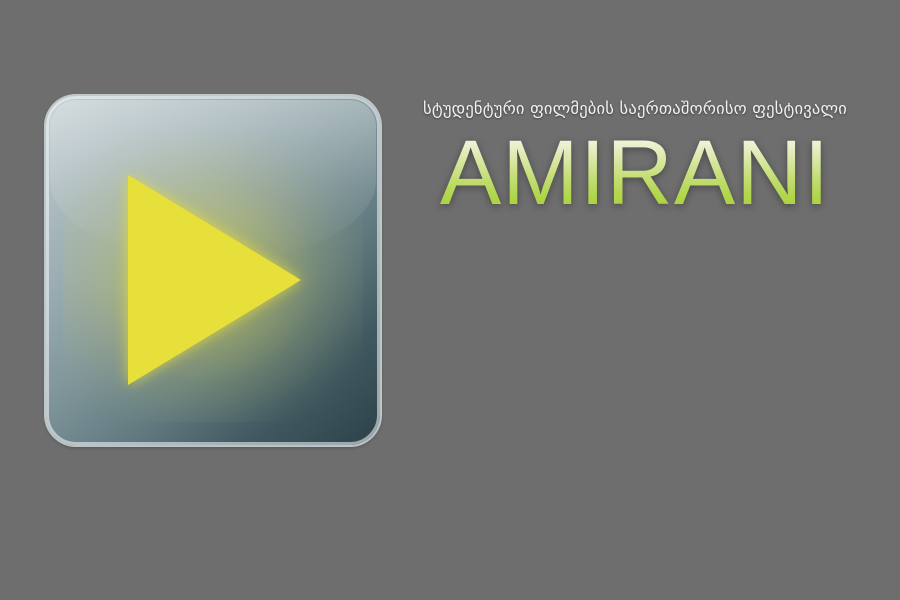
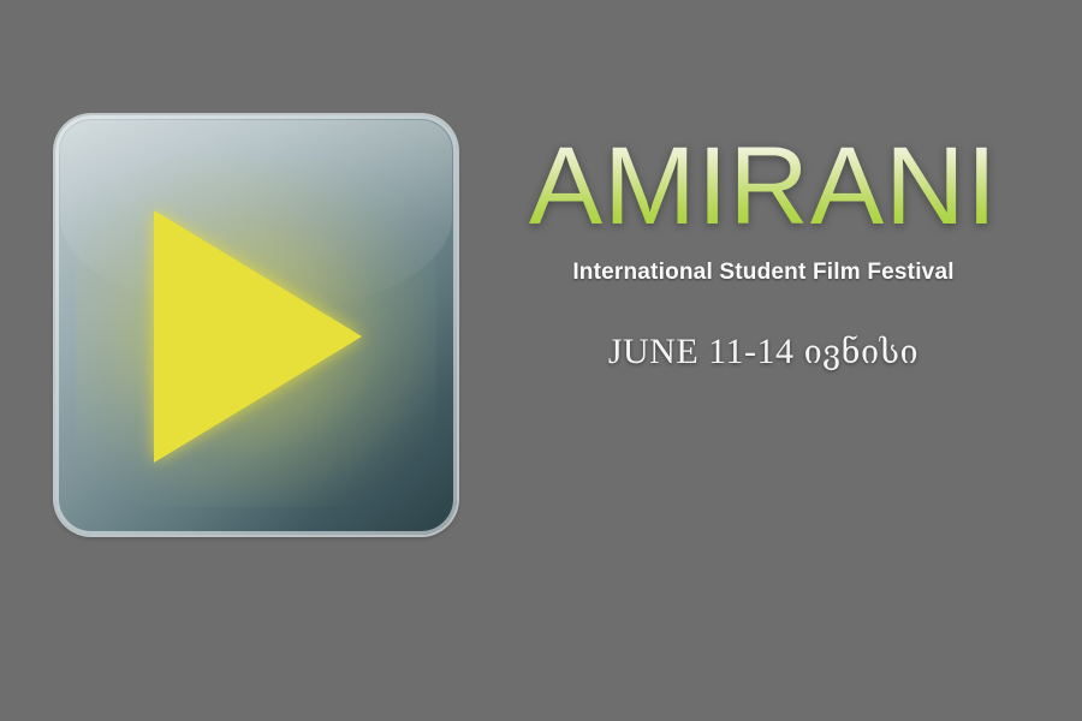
- სტუდენტური ფილმების საერთაშორისო ფესტივალი
  AMIRANI
+ International Student Film Festival
+ JUNE 11-14 ივნისი
